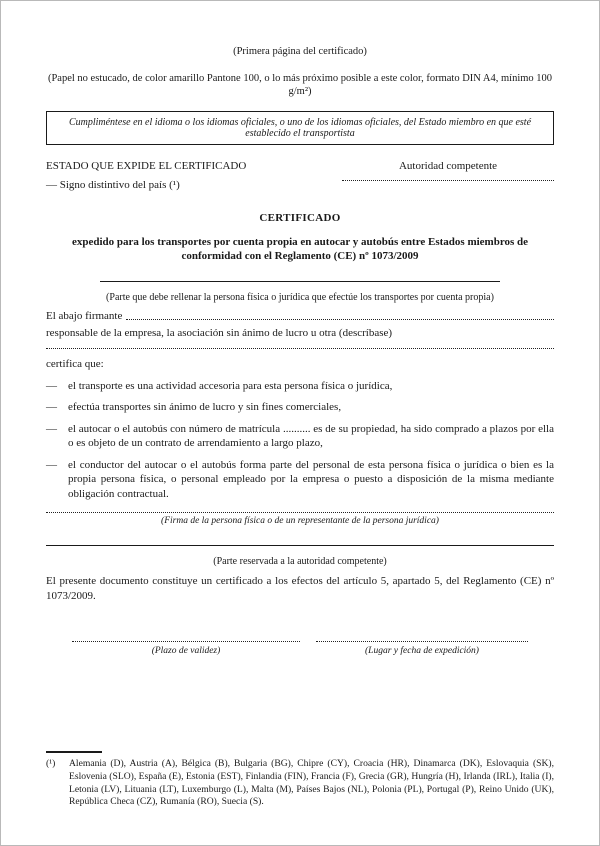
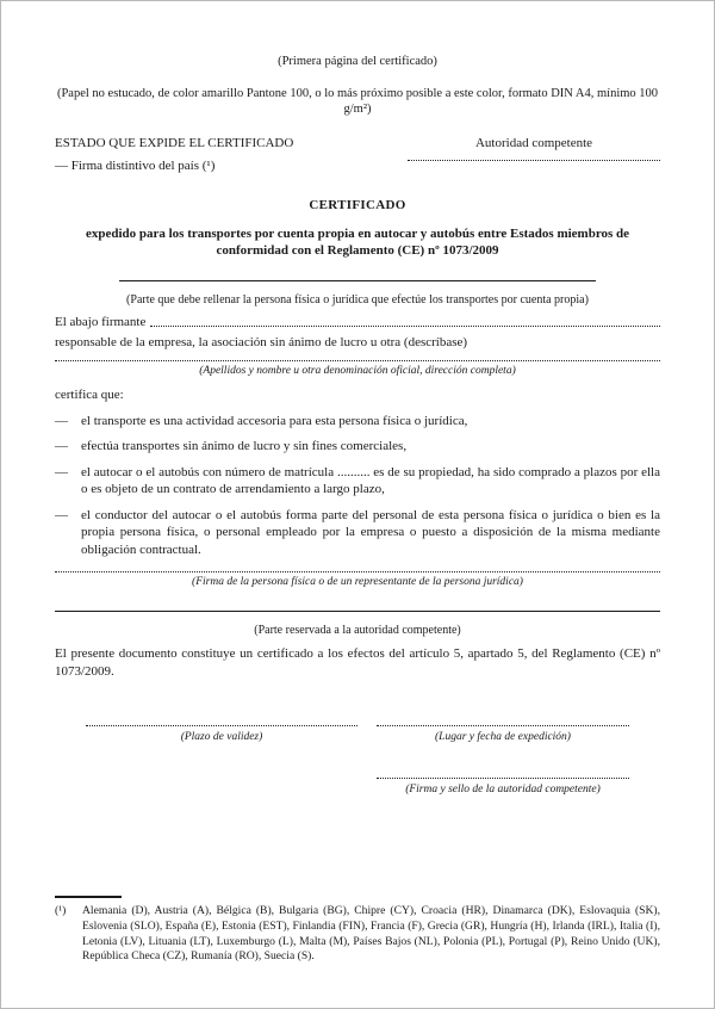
  (Primera página del certificado)
  (Papel no estucado, de color amarillo Pantone 100, o lo más próximo posible a este color, formato DIN A4, mínimo 100 g/m²)
- Cumpliméntese en el idioma o los idiomas oficiales, o uno de los idiomas oficiales, del Estado miembro en que esté establecido el transportista
  ESTADO QUE EXPIDE EL CERTIFICADO
- — Signo distintivo del país (¹)
+ — Firma distintivo del país (¹)
  Autoridad competente
  CERTIFICADO
  expedido para los transportes por cuenta propia en autocar y autobús entre Estados miembros de conformidad con el Reglamento (CE) nº 1073/2009
  (Parte que debe rellenar la persona física o jurídica que efectúe los transportes por cuenta propia)
  El abajo firmante
  responsable de la empresa, la asociación sin ánimo de lucro u otra (descríbase)
+ (Apellidos y nombre u otra denominación oficial, dirección completa)
  certifica que:
  —
  el transporte es una actividad accesoria para esta persona física o jurídica,
  —
  efectúa transportes sin ánimo de lucro y sin fines comerciales,
  —
  el autocar o el autobús con número de matrícula .......... es de su propiedad, ha sido comprado a plazos por ella o es objeto de un contrato de arrendamiento a largo plazo,
  —
  el conductor del autocar o el autobús forma parte del personal de esta persona física o jurídica o bien es la propia persona física, o personal empleado por la empresa o puesto a disposición de la misma mediante obligación contractual.
  (Firma de la persona física o de un representante de la persona jurídica)
  (Parte reservada a la autoridad competente)
  El presente documento constituye un certificado a los efectos del artículo 5, apartado 5, del Reglamento (CE) nº 1073/2009.
  (Plazo de validez)
  (Lugar y fecha de expedición)
+ (Firma y sello de la autoridad competente)
  (¹)
  Alemania (D), Austria (A), Bélgica (B), Bulgaria (BG), Chipre (CY), Croacia (HR), Dinamarca (DK), Eslovaquia (SK), Eslovenia (SLO), España (E), Estonia (EST), Finlandia (FIN), Francia (F), Grecia (GR), Hungría (H), Irlanda (IRL), Italia (I), Letonia (LV), Lituania (LT), Luxemburgo (L), Malta (M), Países Bajos (NL), Polonia (PL), Portugal (P), Reino Unido (UK), República Checa (CZ), Rumanía (RO), Suecia (S).
